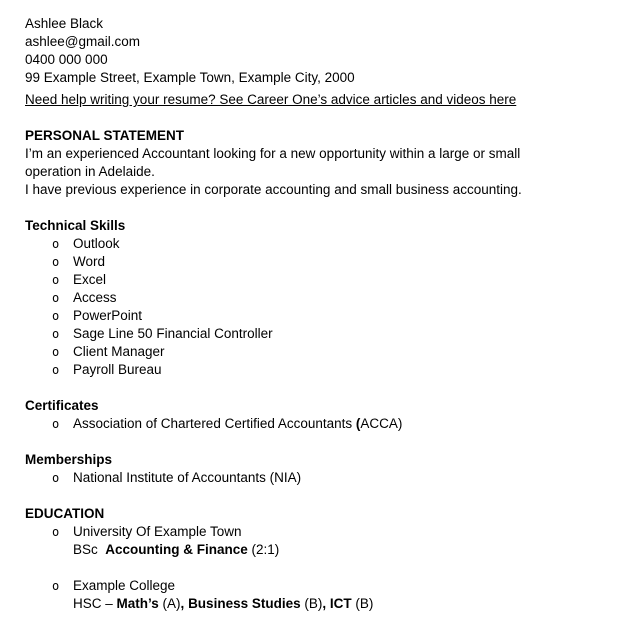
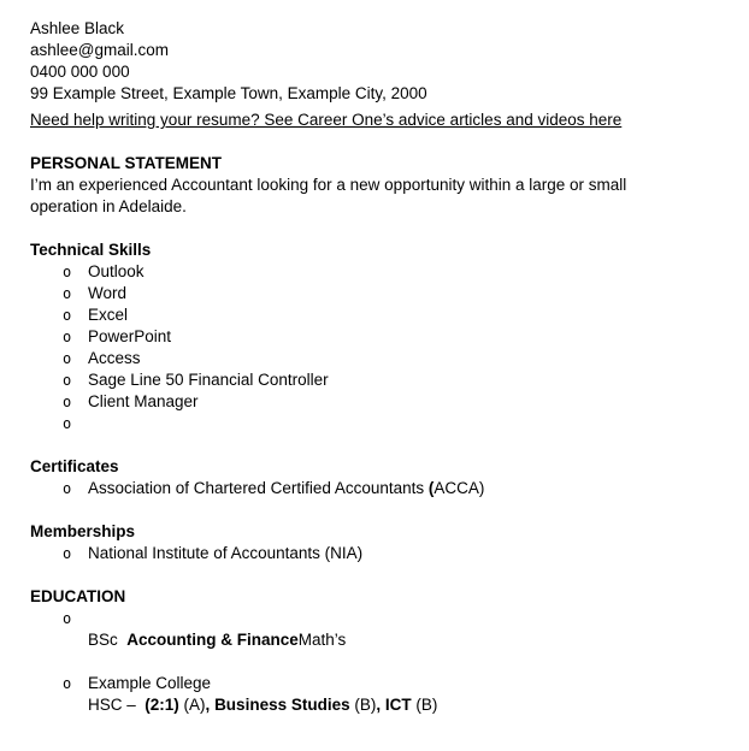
  Ashlee Black
  ashlee@gmail.com
  0400 000 000
  99 Example Street, Example Town, Example City, 2000
  Need help writing your resume? See Career One’s advice articles and videos here
  PERSONAL STATEMENT
  I’m an experienced Accountant looking for a new opportunity within a large or small
  operation in Adelaide.
- I have previous experience in corporate accounting and small business accounting.
  Technical Skills
  o
  Outlook
  o
  Word
  o
  Excel
  o
- Access
+ PowerPoint
  o
- PowerPoint
+ Access
  o
  Sage Line 50 Financial Controller
  o
  Client Manager
  o
- Payroll Bureau
  Certificates
  o
  Association of Chartered Certified Accountants (ACCA)
  Memberships
  o
  National Institute of Accountants (NIA)
  EDUCATION
  o
- University Of Example Town
- BSc Accounting & Finance (2:1)
+ BSc Accounting & FinanceMath’s
  o
  Example College
- HSC – Math’s (A), Business Studies (B), ICT (B)
+ HSC – (2:1) (A), Business Studies (B), ICT (B)
